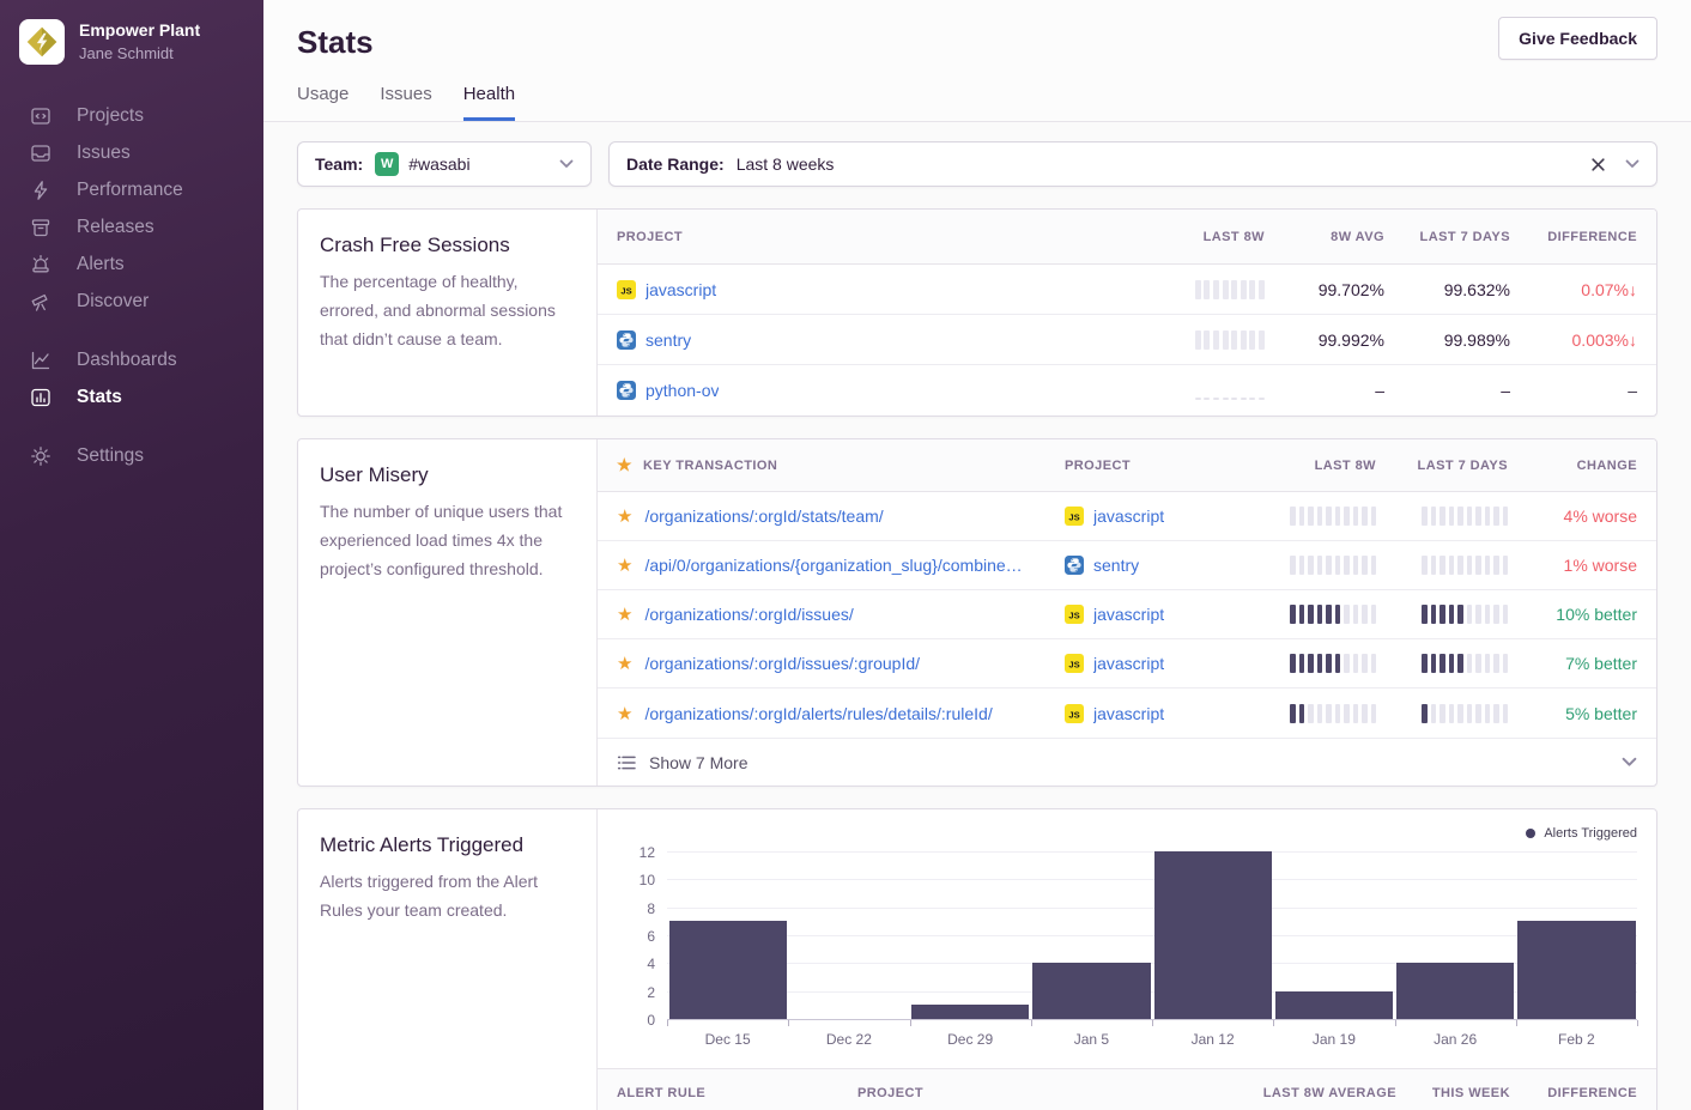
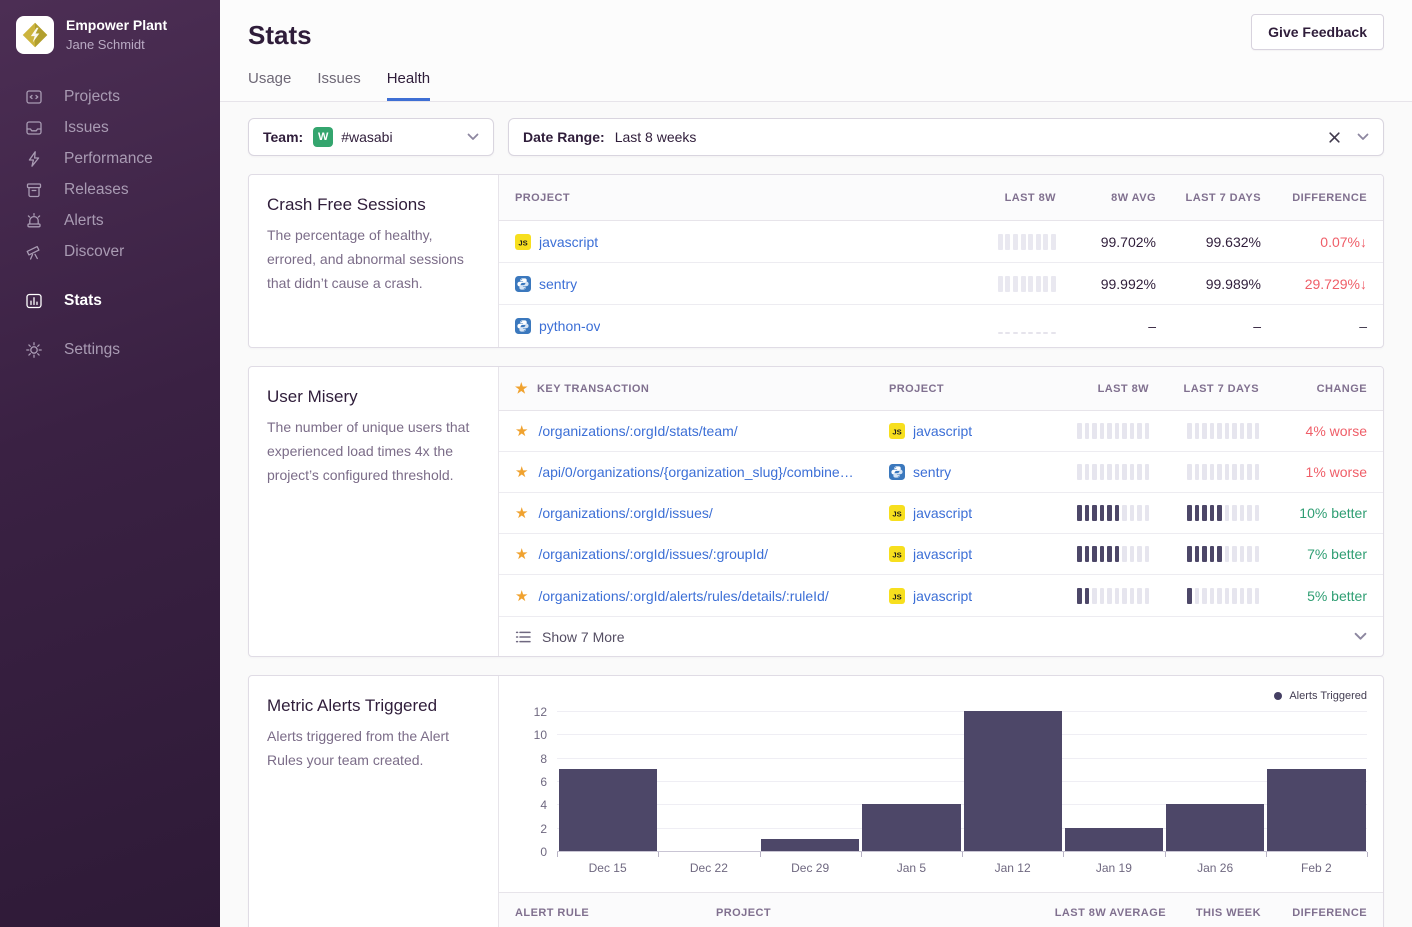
  Empower Plant
  Jane Schmidt
  Projects
  Issues
  Performance
  Releases
  Alerts
  Discover
- Dashboards
  Stats
  Settings
  Stats
  Give Feedback
  Usage
  Issues
  Health
  Team:
  W
  #wasabi
  Date Range:
  Last 8 weeks
  Crash Free Sessions
- The percentage of healthy, errored, and abnormal sessions that didn’t cause a team.
+ The percentage of healthy, errored, and abnormal sessions that didn’t cause a crash.
  PROJECT
  LAST 8W
  8W AVG
  LAST 7 DAYS
  DIFFERENCE
  JS
  javascript
  99.702%
  99.632%
  0.07%
  ↓
  sentry
  99.992%
  99.989%
- 0.003%
+ 29.729%
  ↓
  python-ov
  –
  –
  –
  User Misery
  The number of unique users that experienced load times 4x the project’s configured threshold.
  ★
  KEY TRANSACTION
  PROJECT
  LAST 8W
  LAST 7 DAYS
  CHANGE
  ★
  /organizations/:orgId/stats/team/
  JS
  javascript
  4% worse
  ★
  /api/0/organizations/{organization_slug}/combine…
  sentry
  1% worse
  ★
  /organizations/:orgId/issues/
  JS
  javascript
  10% better
  ★
  /organizations/:orgId/issues/:groupId/
  JS
  javascript
  7% better
  ★
  /organizations/:orgId/alerts/rules/details/:ruleId/
  JS
  javascript
  5% better
  Show 7 More
  Metric Alerts Triggered
  Alerts triggered from the Alert Rules your team created.
  Alerts Triggered
  0
  2
  4
  6
  8
  10
  12
  Dec 15
  Dec 22
  Dec 29
  Jan 5
  Jan 12
  Jan 19
  Jan 26
  Feb 2
  ALERT RULE
  PROJECT
  LAST 8W AVERAGE
  THIS WEEK
  DIFFERENCE
